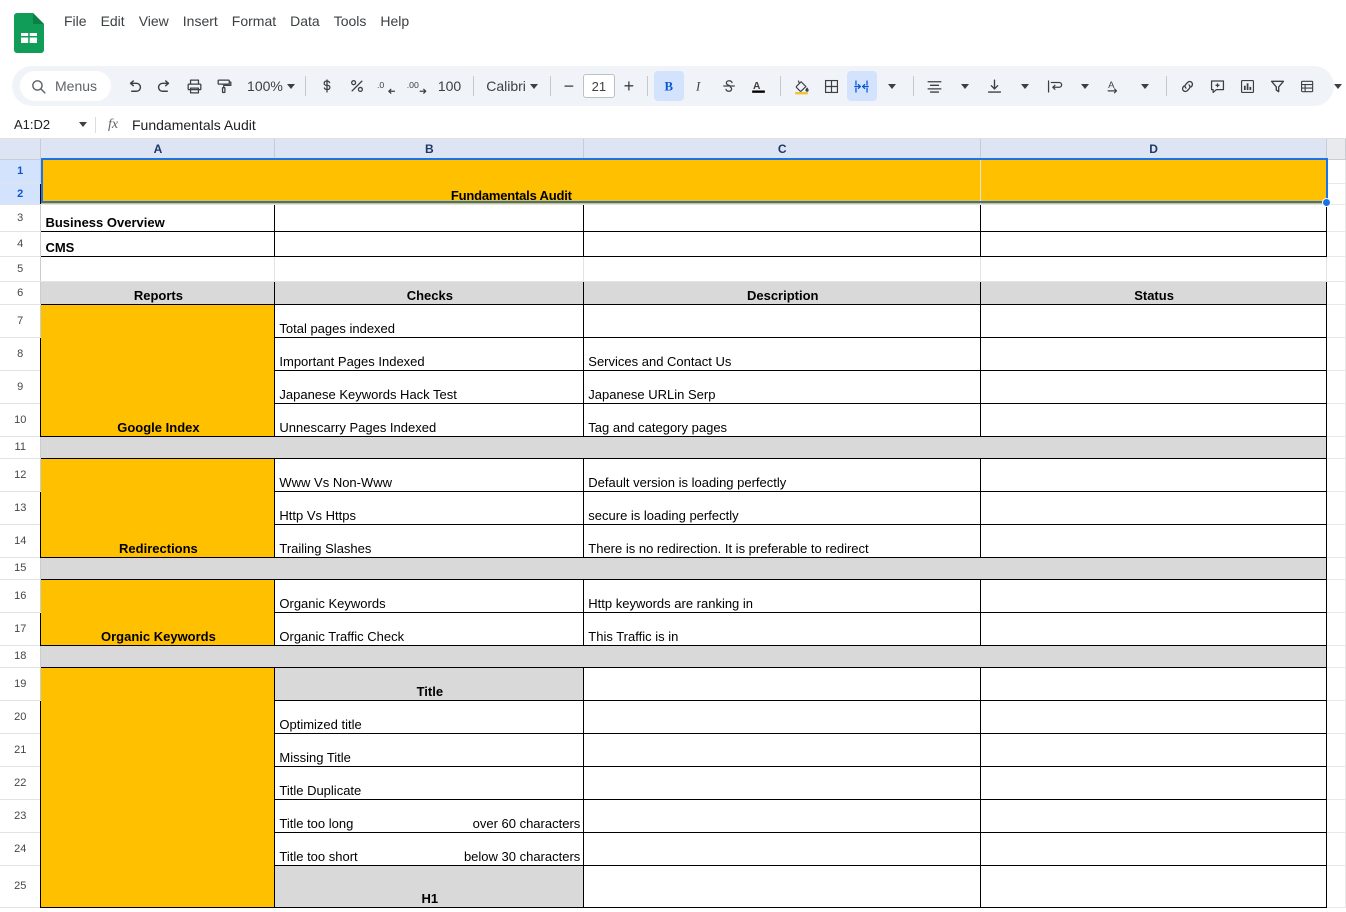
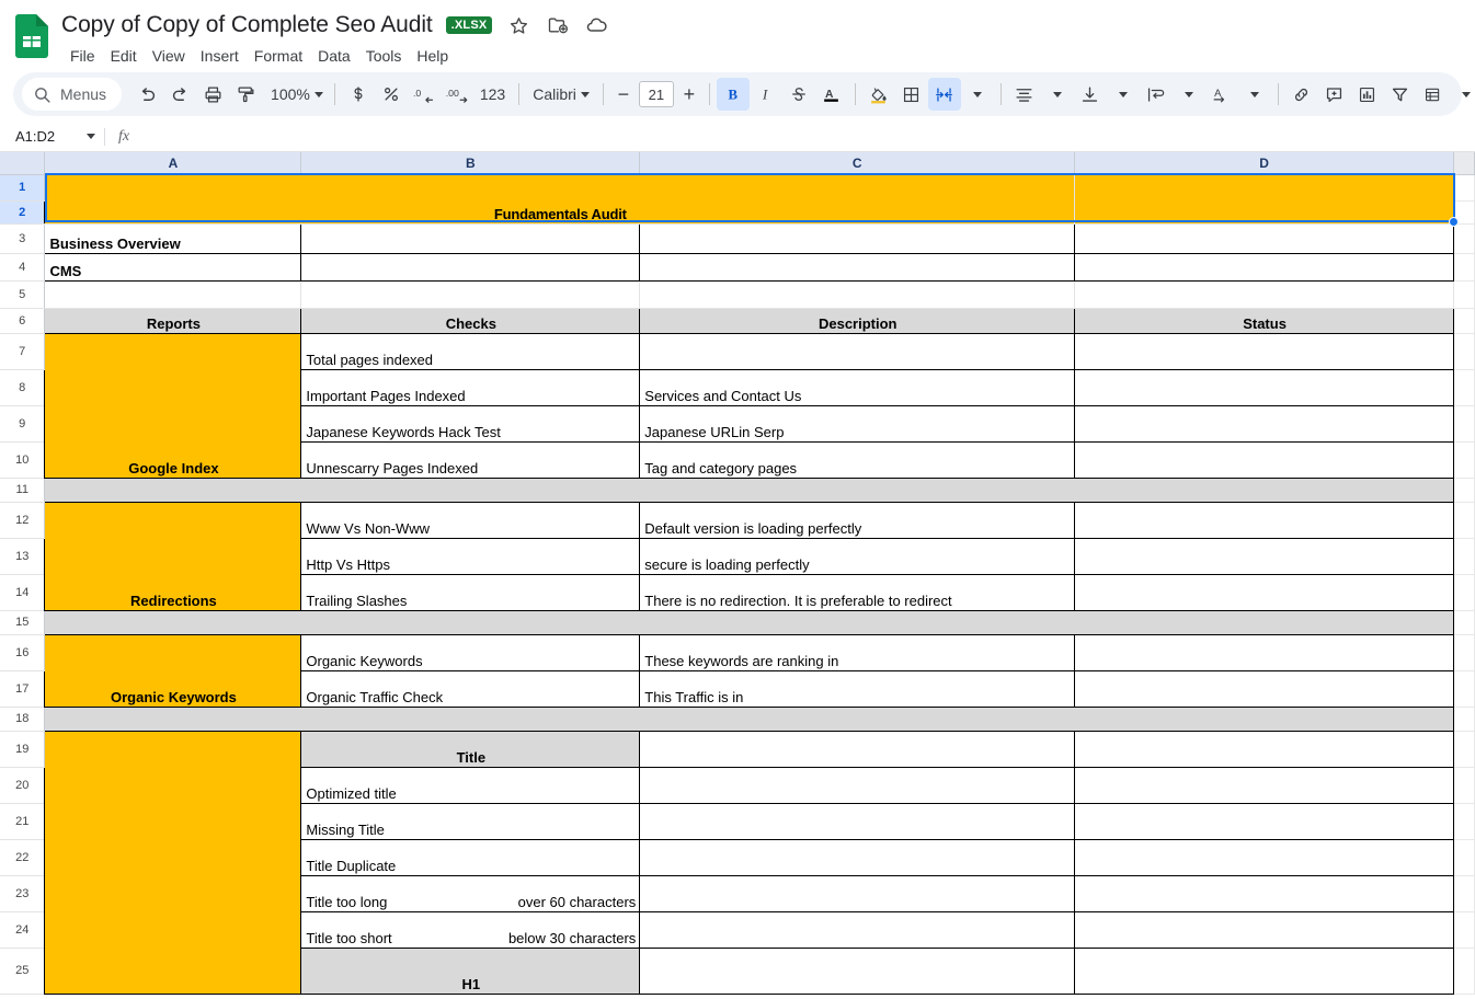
+ Copy of Copy of Complete Seo Audit
+ .XLSX
  File
  Edit
  View
  Insert
  Format
  Data
  Tools
  Help
  Menus
  100%
  .0
  .00
- 100
+ 123
  Calibri
  −
  21
  +
  B
  I
  A
  A
  A1:D2
  fx
- Fundamentals Audit
  	A	B	C	D
  1	Fundamentals Audit
  2
  3	Business Overview
  4	CMS
  5
  6	Reports	Checks	Description	Status
  7	Google Index	Total pages indexed
  8	Important Pages Indexed	Services and Contact Us
  9	Japanese Keywords Hack Test	Japanese URLin Serp
  10	Unnescarry Pages Indexed	Tag and category pages
  11
  12	Redirections	Www Vs Non-Www	Default version is loading perfectly
  13	Http Vs Https	secure is loading perfectly
  14	Trailing Slashes	There is no redirection. It is preferable to redirect
  15
- 16	Organic Keywords	Organic Keywords	Http keywords are ranking in
+ 16	Organic Keywords	Organic Keywords	These keywords are ranking in
  17	Organic Traffic Check	This Traffic is in
  18
  19		Title
  20	Optimized title
  21	Missing Title
  22	Title Duplicate
  23	Title too long over 60 characters
  24	Title too short below 30 characters
  25	H1
